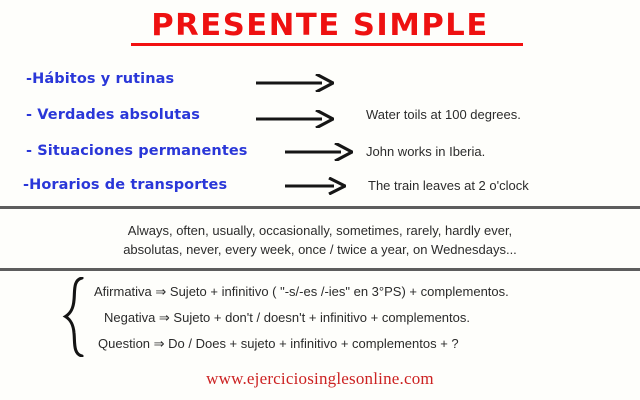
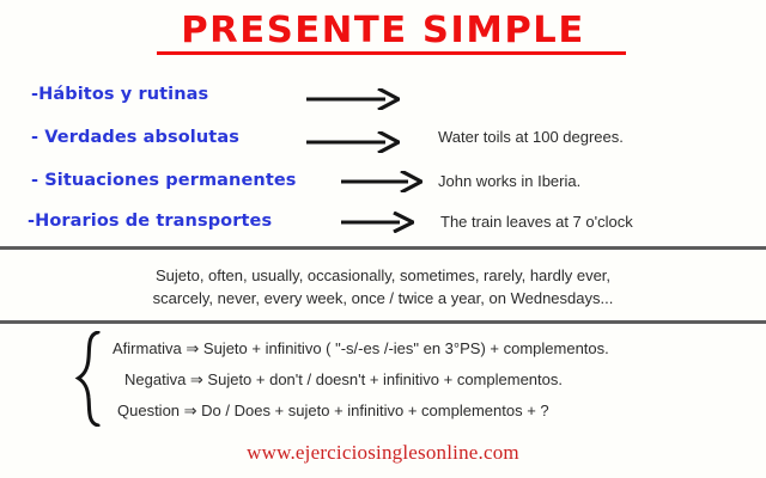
  PRESENTE SIMPLE
  -Hábitos y rutinas
  - Verdades absolutas
  - Situaciones permanentes
  -Horarios de transportes
  Water toils at 100 degrees.
  John works in Iberia.
- The train leaves at 2 o'clock
+ The train leaves at 7 o'clock
- Always, often, usually, occasionally, sometimes, rarely, hardly ever,
+ Sujeto, often, usually, occasionally, sometimes, rarely, hardly ever,
- absolutas, never, every week, once / twice a year, on Wednesdays...
+ scarcely, never, every week, once / twice a year, on Wednesdays...
  Afirmativa ⇒ Sujeto + infinitivo ( "-s/-es /-ies" en 3°PS) + complementos.
  Negativa ⇒ Sujeto + don't / doesn't + infinitivo + complementos.
  Question ⇒ Do / Does + sujeto + infinitivo + complementos + ?
  www.ejerciciosinglesonline.com
